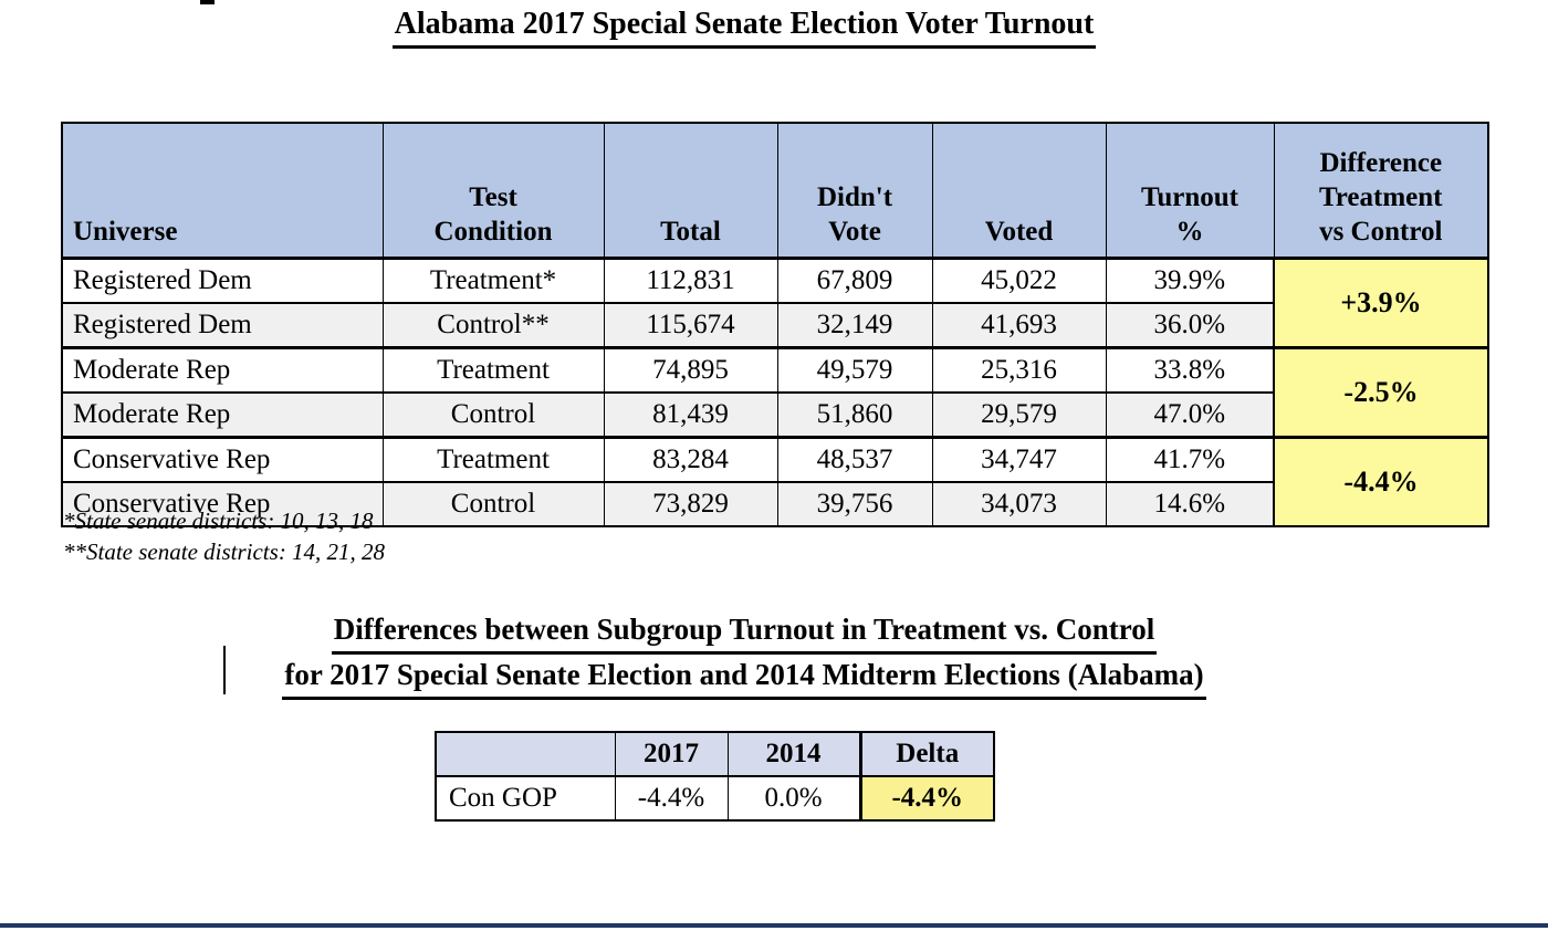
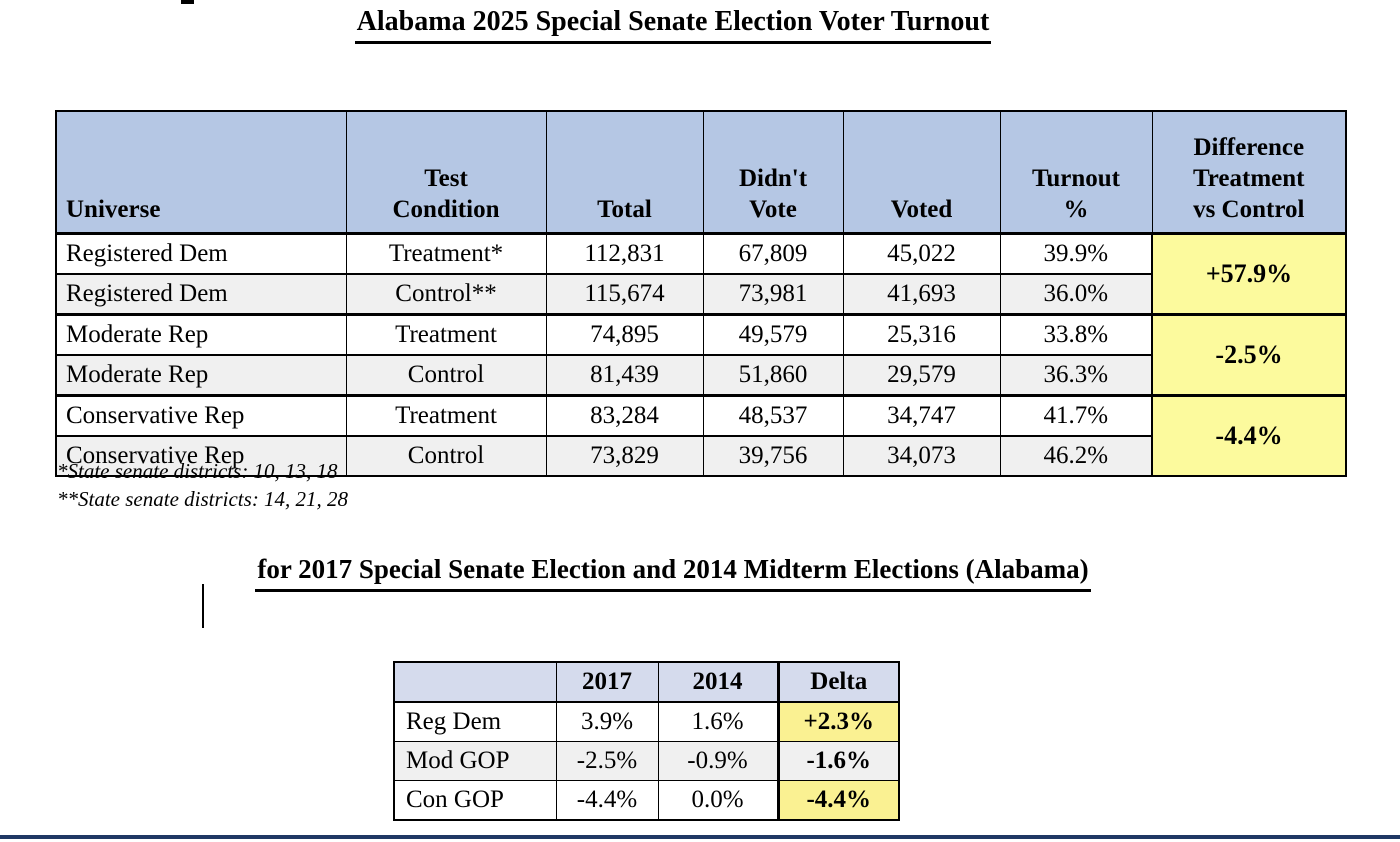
- Alabama 2017 Special Senate Election Voter Turnout
+ Alabama 2025 Special Senate Election Voter Turnout
  Universe	Test Condition	Total	Didn't Vote	Voted	Turnout %	Difference Treatment vs Control
- Registered Dem	Treatment*	112,831	67,809	45,022	39.9%	+3.9%
+ Registered Dem	Treatment*	112,831	67,809	45,022	39.9%	+57.9%
- Registered Dem	Control**	115,674	32,149	41,693	36.0%
+ Registered Dem	Control**	115,674	73,981	41,693	36.0%
  Moderate Rep	Treatment	74,895	49,579	25,316	33.8%	-2.5%
- Moderate Rep	Control	81,439	51,860	29,579	47.0%
+ Moderate Rep	Control	81,439	51,860	29,579	36.3%
  Conservative Rep	Treatment	83,284	48,537	34,747	41.7%	-4.4%
- Conservative Rep	Control	73,829	39,756	34,073	14.6%
+ Conservative Rep	Control	73,829	39,756	34,073	46.2%
  *State senate districts: 10, 13, 18
  **State senate districts: 14, 21, 28
- Differences between Subgroup Turnout in Treatment vs. Control
  for 2017 Special Senate Election and 2014 Midterm Elections (Alabama)
  	2017	2014	Delta
+ Reg Dem	3.9%	1.6%	+2.3%
+ Mod GOP	-2.5%	-0.9%	-1.6%
  Con GOP	-4.4%	0.0%	-4.4%
